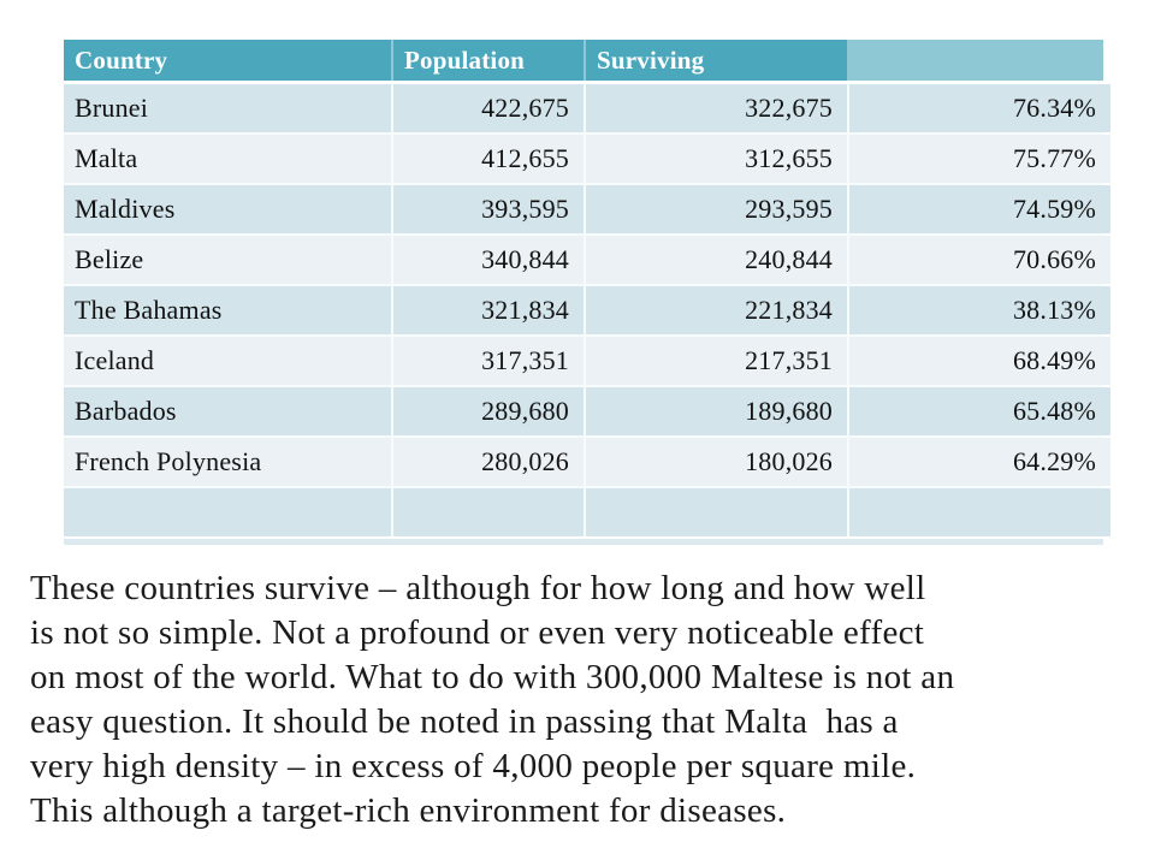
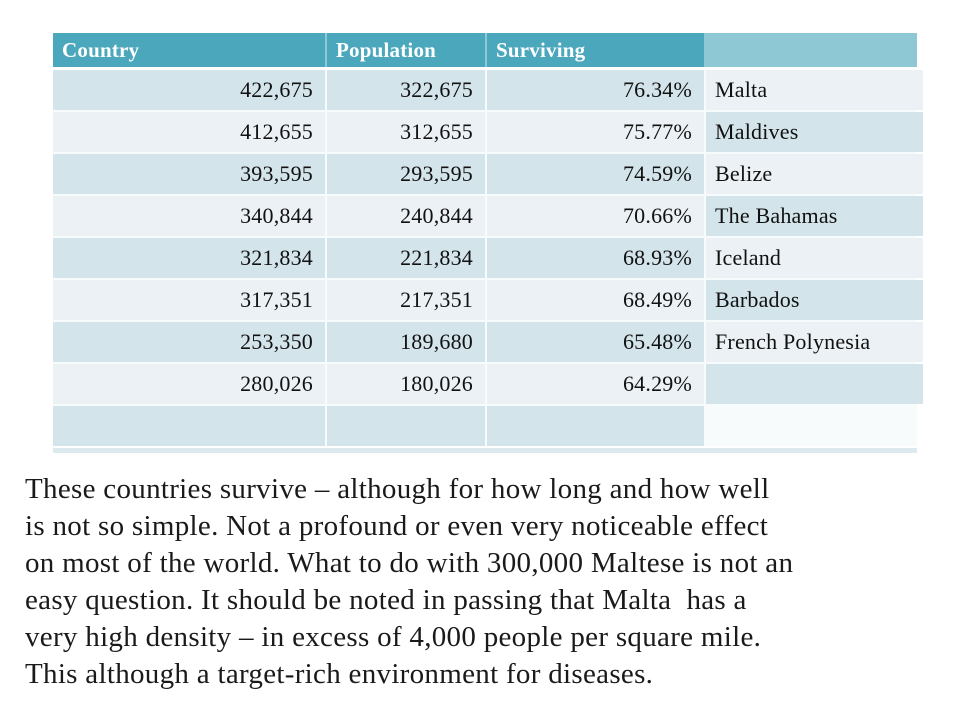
  Country
  Population
  Surviving
- Brunei
  422,675
  322,675
  76.34%
  Malta
  412,655
  312,655
  75.77%
  Maldives
  393,595
  293,595
  74.59%
  Belize
  340,844
  240,844
  70.66%
  The Bahamas
  321,834
  221,834
- 38.13%
+ 68.93%
  Iceland
  317,351
  217,351
  68.49%
  Barbados
- 289,680
+ 253,350
  189,680
  65.48%
  French Polynesia
  280,026
  180,026
  64.29%
  These countries survive – although for how long and how well
  is not so simple. Not a profound or even very noticeable effect
  on most of the world. What to do with 300,000 Maltese is not an
  easy question. It should be noted in passing that Malta has a
  very high density – in excess of 4,000 people per square mile.
  This although a target-rich environment for diseases.
